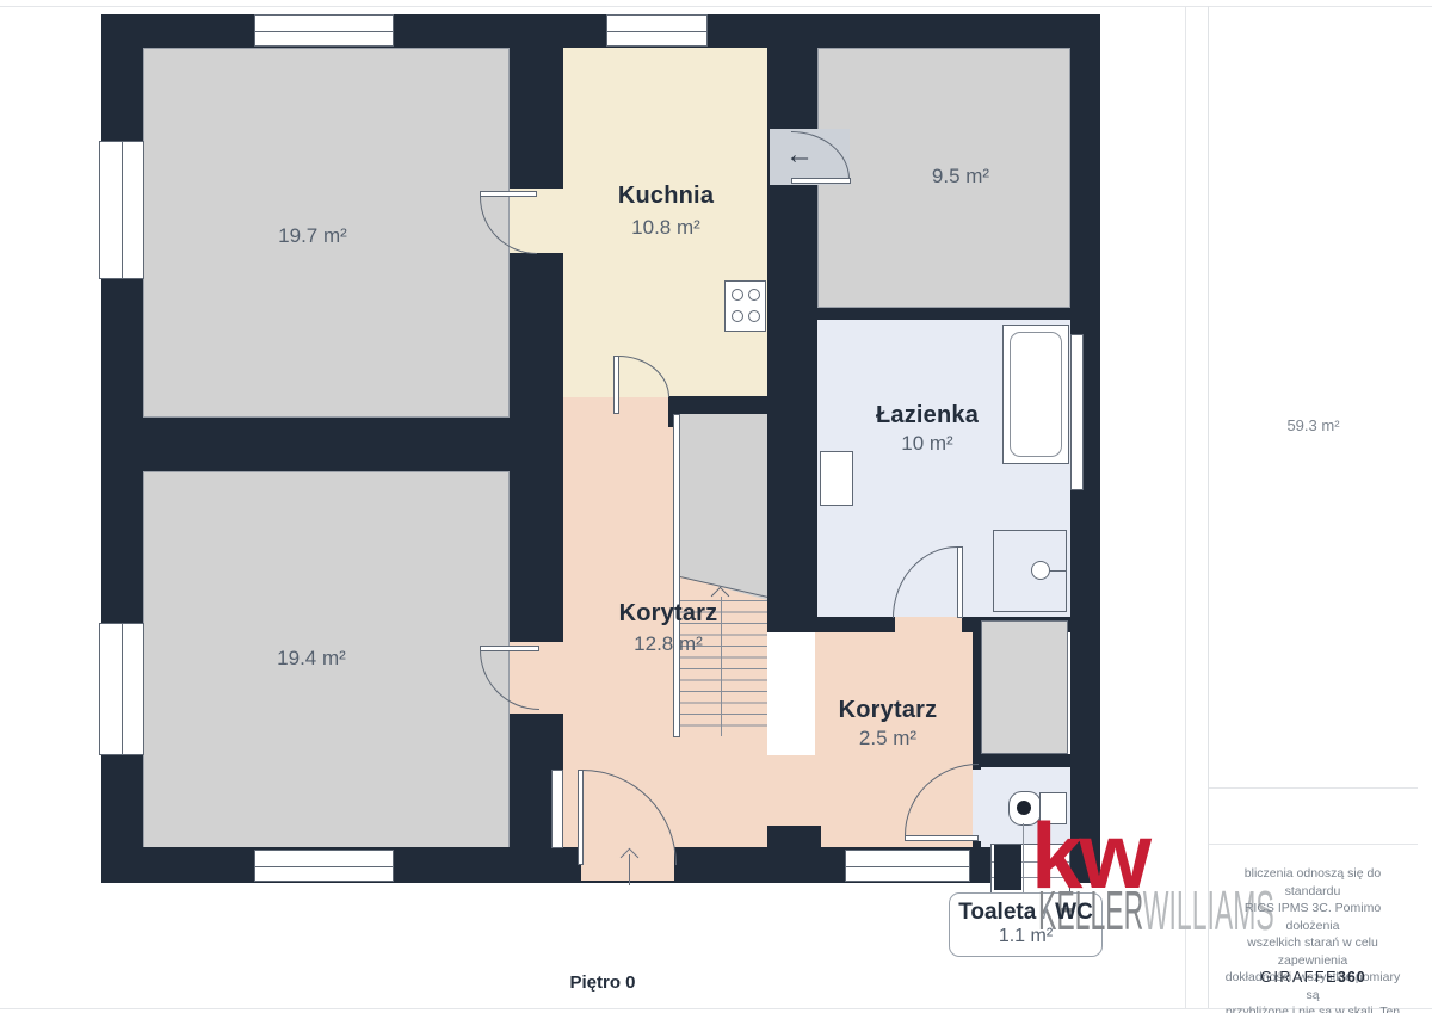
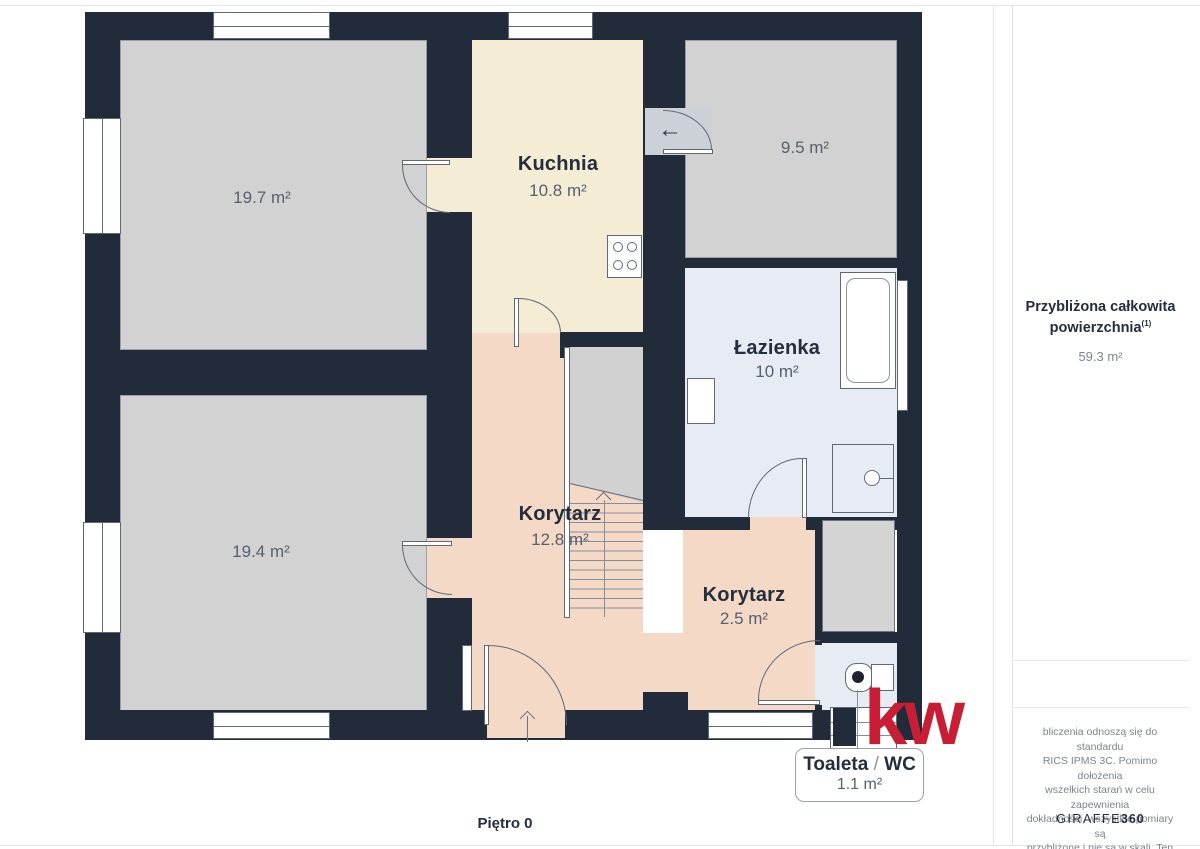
  ←
  19.7 m²
  Kuchnia
  10.8 m²
  9.5 m²
  Łazienka
  10 m²
  Korytarz
  12.8 m²
  19.4 m²
  Korytarz
  2.5 m²
  kw
- KELLERWILLIAMS
  Toaleta / WC
  1.1 m²
  Piętro 0
+ Przybliżona całkowita
+ powierzchnia(1)
  59.3 m²
  bliczenia odnoszą się do standardu
  RICS IPMS 3C. Pomimo dołożenia
  wszelkich starań w celu zapewnienia
  dokładności, wszystkie pomiary są
  przybliżone i nie są w skali. Ten
  GIRAFFE360
